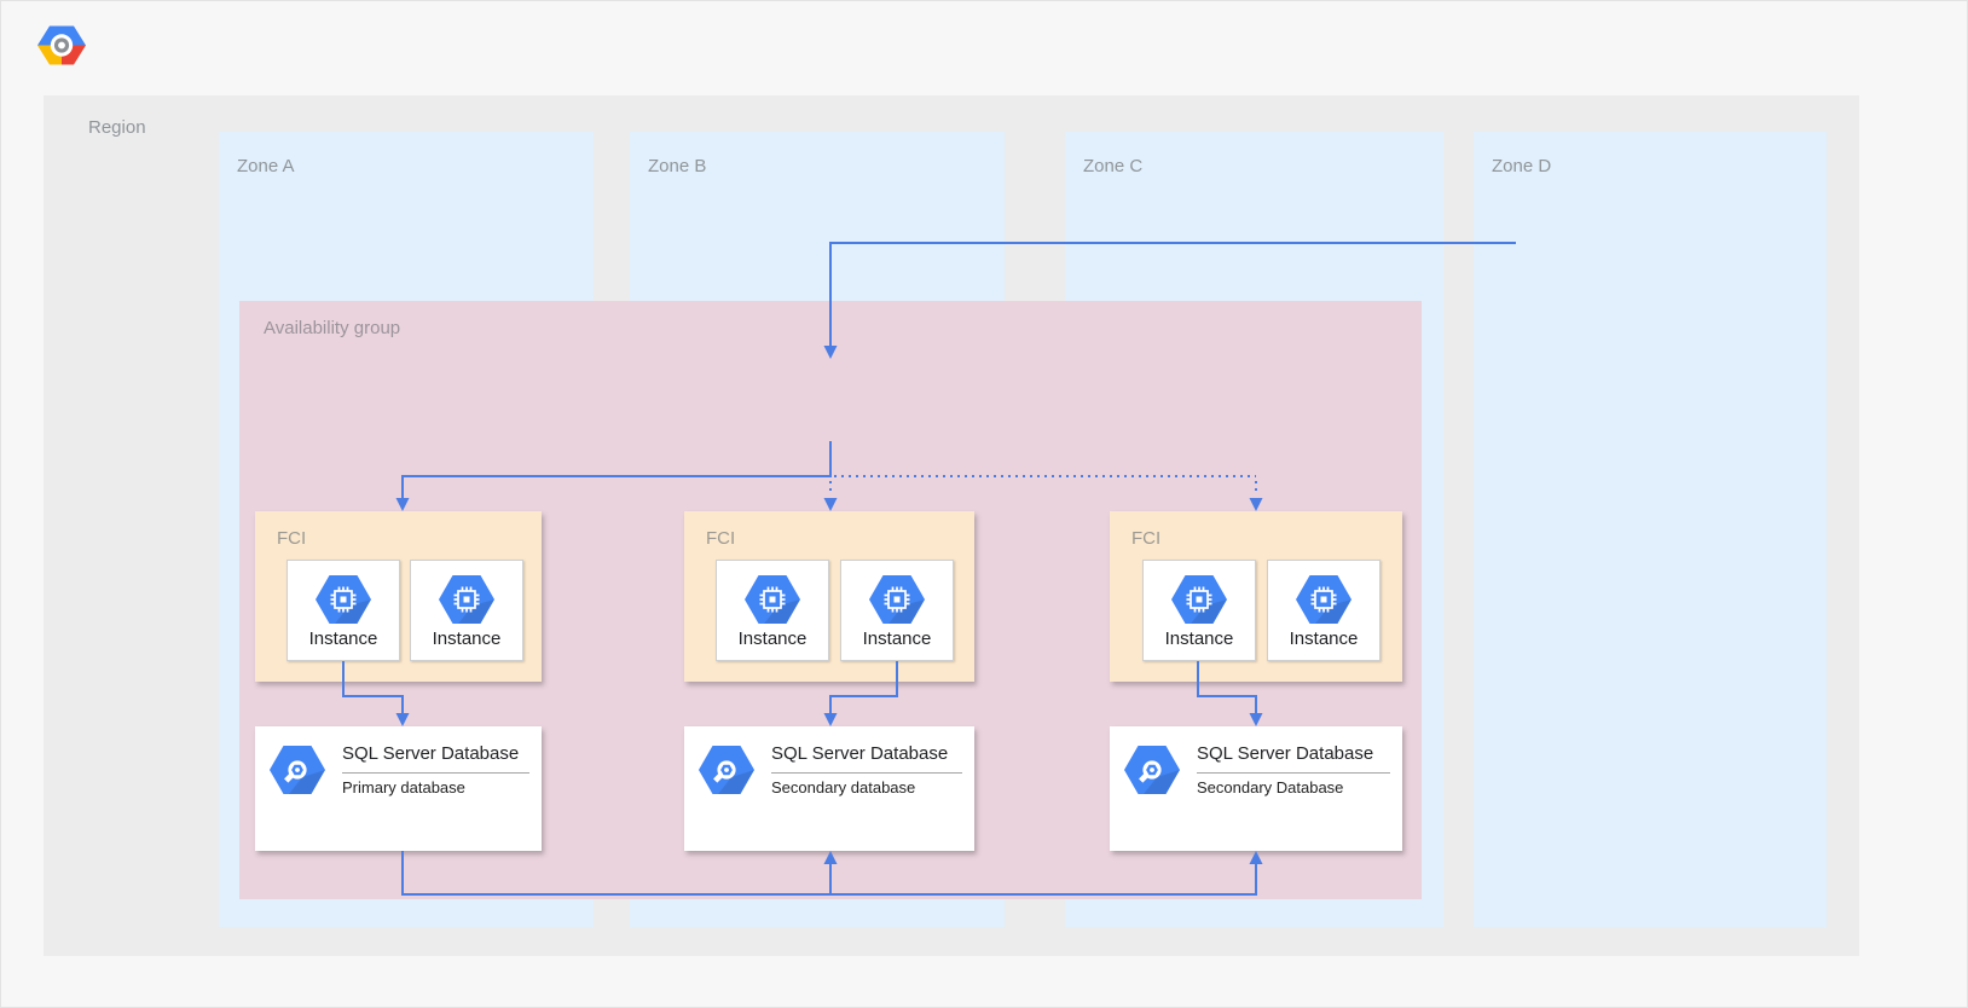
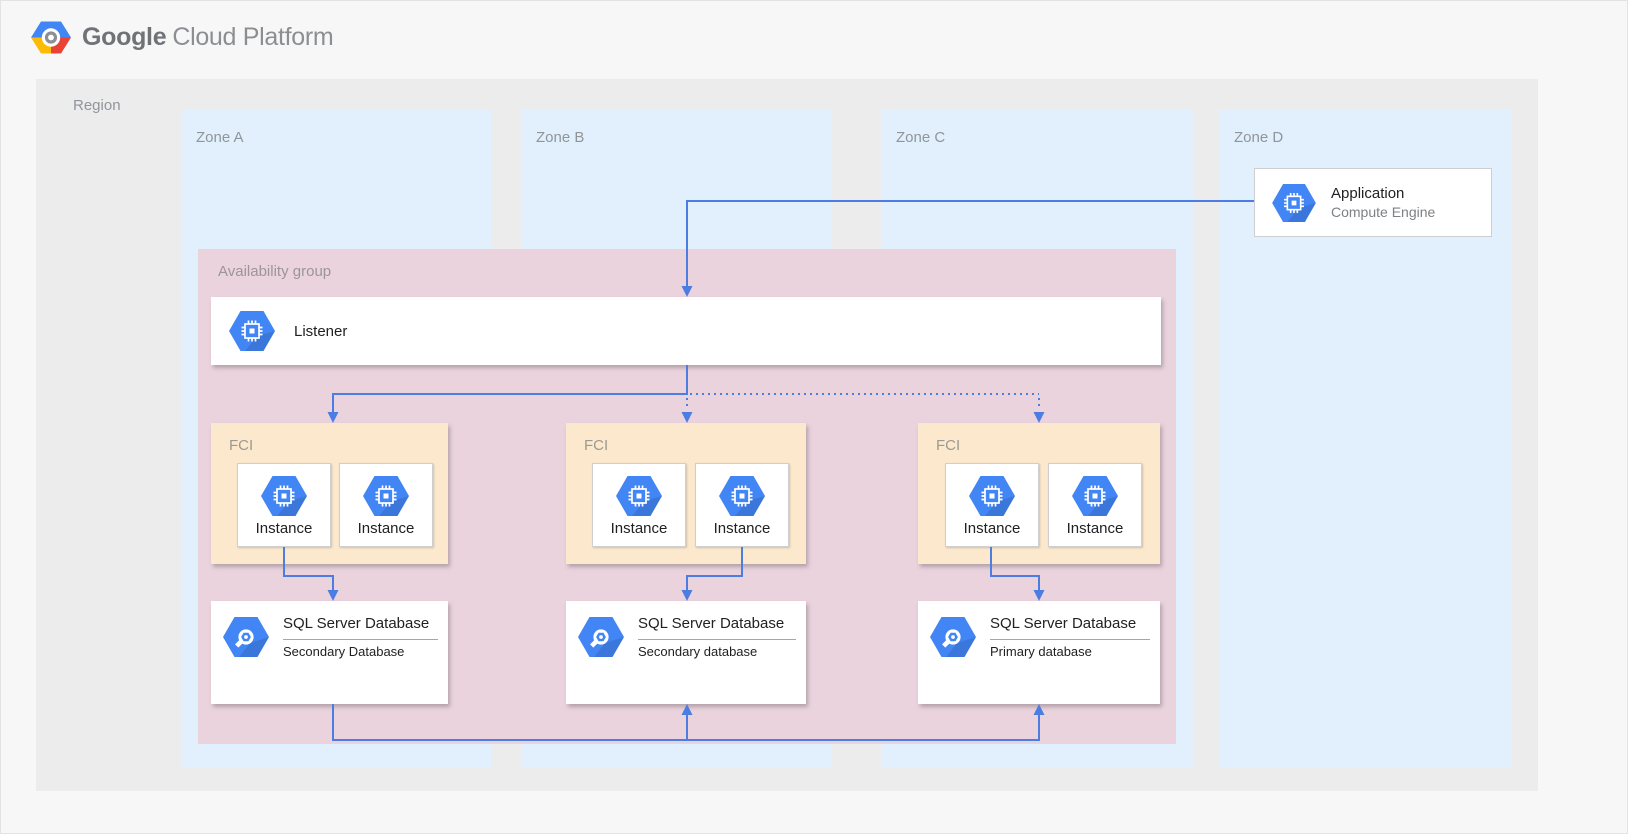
+ Google Cloud Platform
  Region
  Zone A
  Zone B
  Zone C
  Zone D
+ Application
+ Compute Engine
  Availability group
+ Listener
  FCI
  Instance
  Instance
  FCI
  Instance
  Instance
  FCI
  Instance
  Instance
  SQL Server Database
- Primary database
+ Secondary Database
  SQL Server Database
  Secondary database
  SQL Server Database
- Secondary Database
+ Primary database
